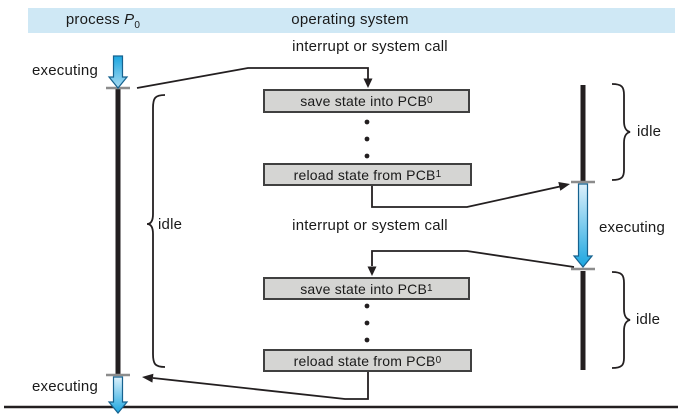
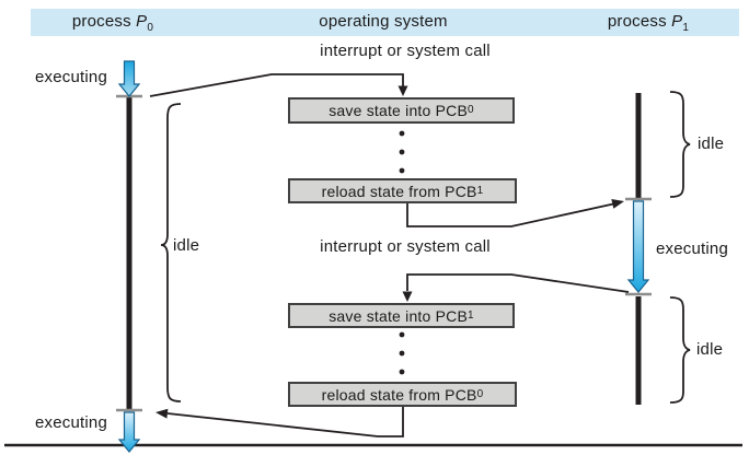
  process P0
  operating system
+ process P1
  interrupt or system call
  interrupt or system call
  save state into PCB
  0
  reload state from PCB
  1
  save state into PCB
  1
  reload state from PCB
  0
  executing
  idle
  executing
  idle
  executing
  idle
